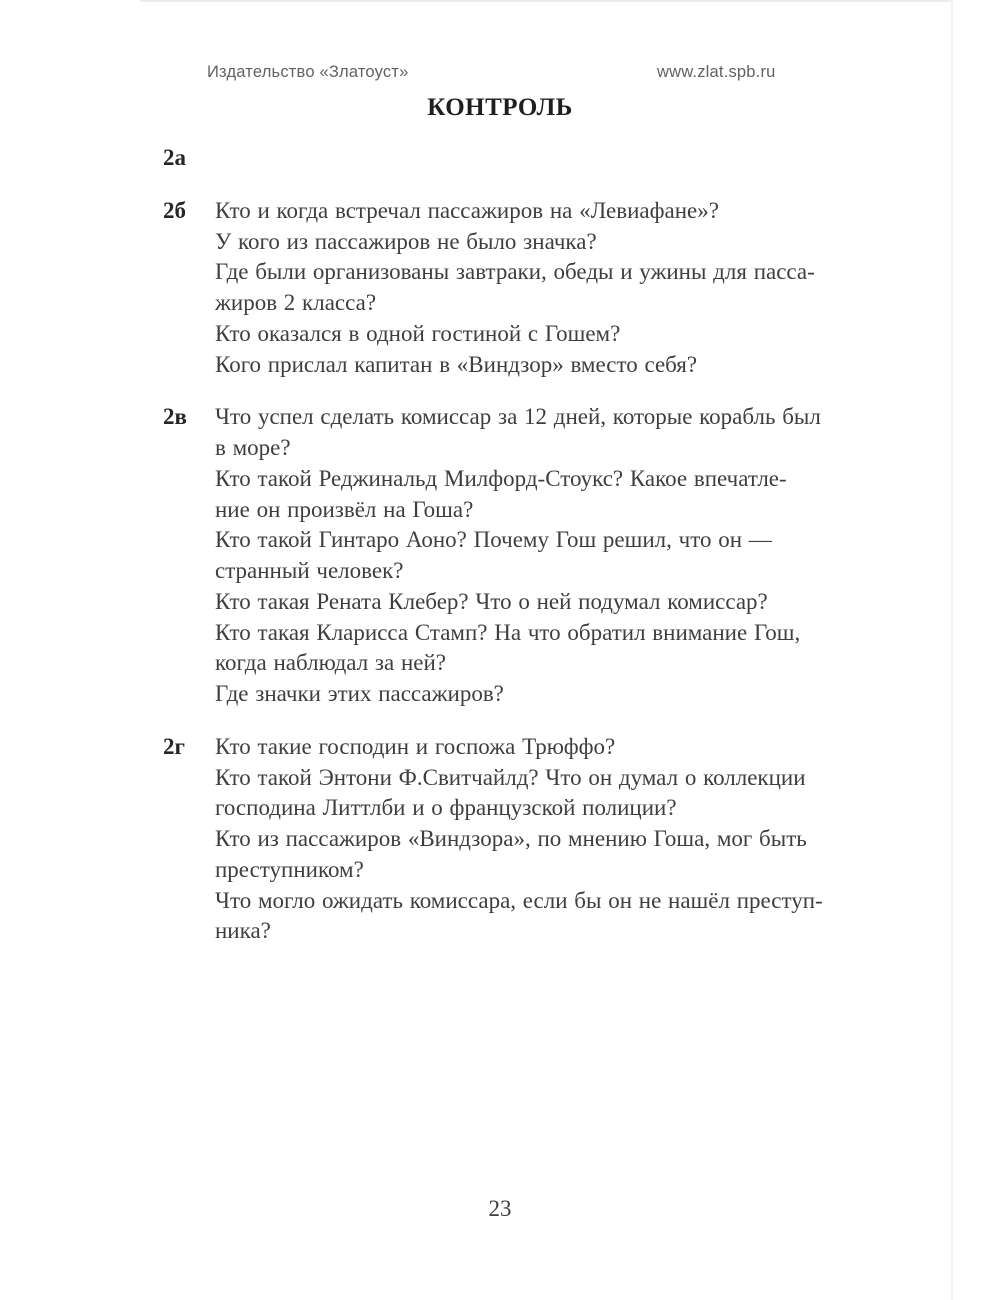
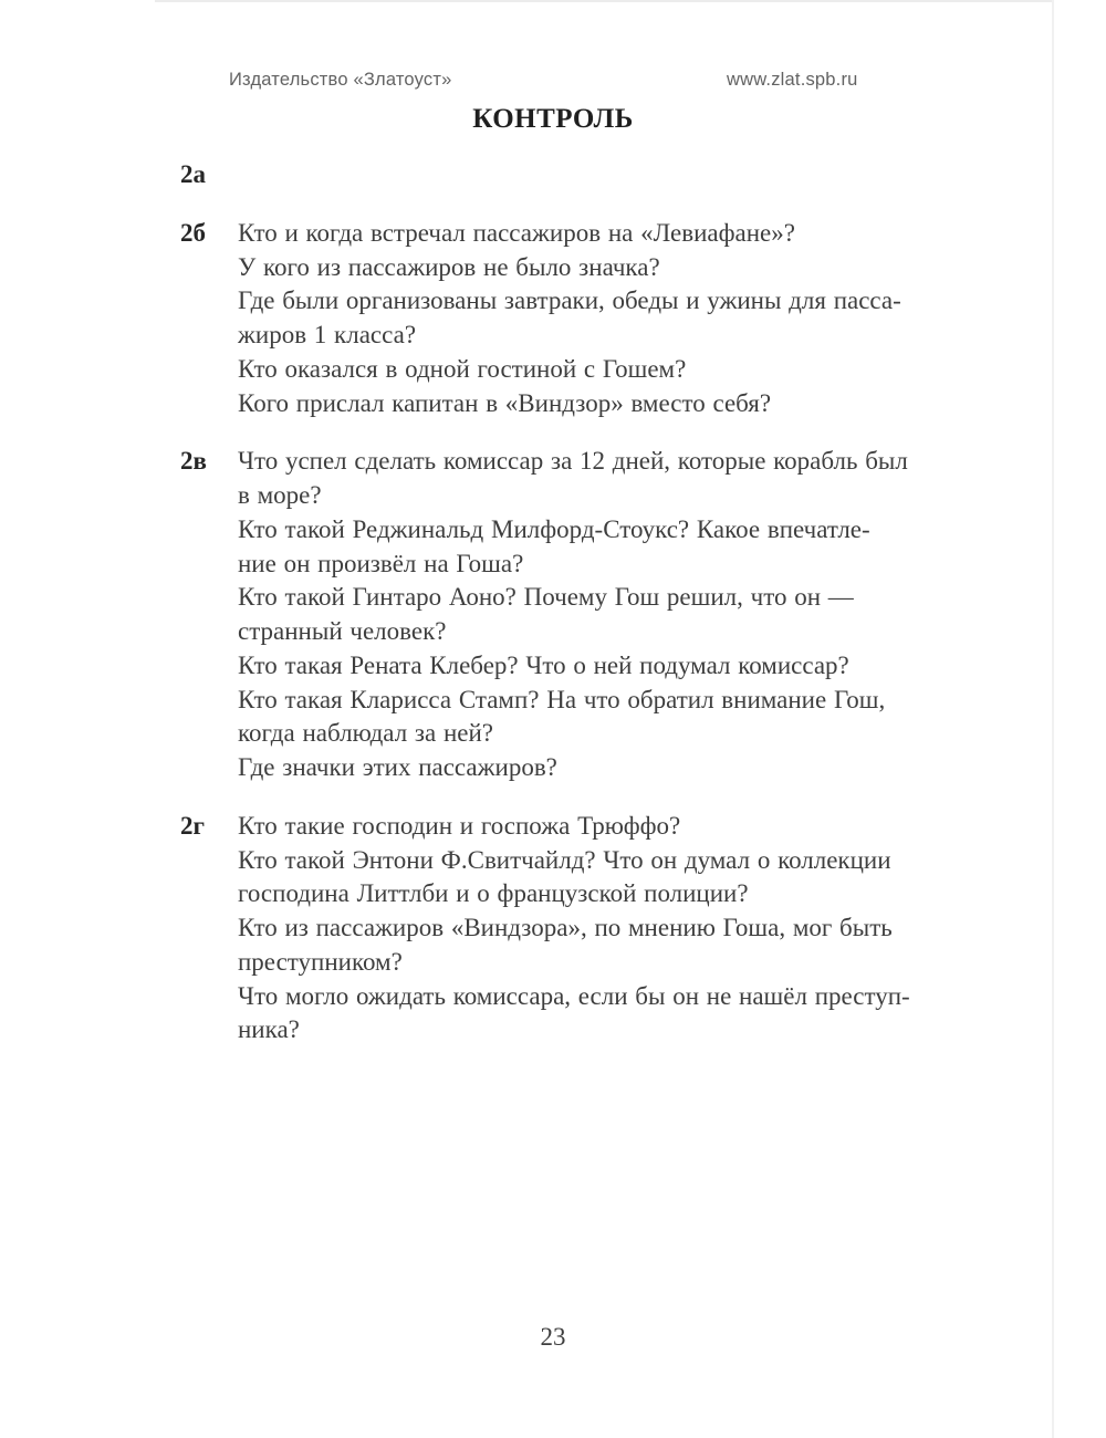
  Издательство «Златоуст»
  www.zlat.spb.ru
  КОНТРОЛЬ
  2а
  2б
  Кто и когда встречал пассажиров на «Левиафане»?
  У кого из пассажиров не было значка?
  Где были организованы завтраки, обеды и ужины для пасса-
- жиров 2 класса?
+ жиров 1 класса?
  Кто оказался в одной гостиной с Гошем?
  Кого прислал капитан в «Виндзор» вместо себя?
  2в
  Что успел сделать комиссар за 12 дней, которые корабль был
  в море?
  Кто такой Реджинальд Милфорд-Стоукс? Какое впечатле-
  ние он произвёл на Гоша?
  Кто такой Гинтаро Аоно? Почему Гош решил, что он —
  странный человек?
  Кто такая Рената Клебер? Что о ней подумал комиссар?
  Кто такая Кларисса Стамп? На что обратил внимание Гош,
  когда наблюдал за ней?
  Где значки этих пассажиров?
  2г
  Кто такие господин и госпожа Трюффо?
  Кто такой Энтони Ф.Свитчайлд? Что он думал о коллекции
  господина Литтлби и о французской полиции?
  Кто из пассажиров «Виндзора», по мнению Гоша, мог быть
  преступником?
  Что могло ожидать комиссара, если бы он не нашёл преступ-
  ника?
  23
